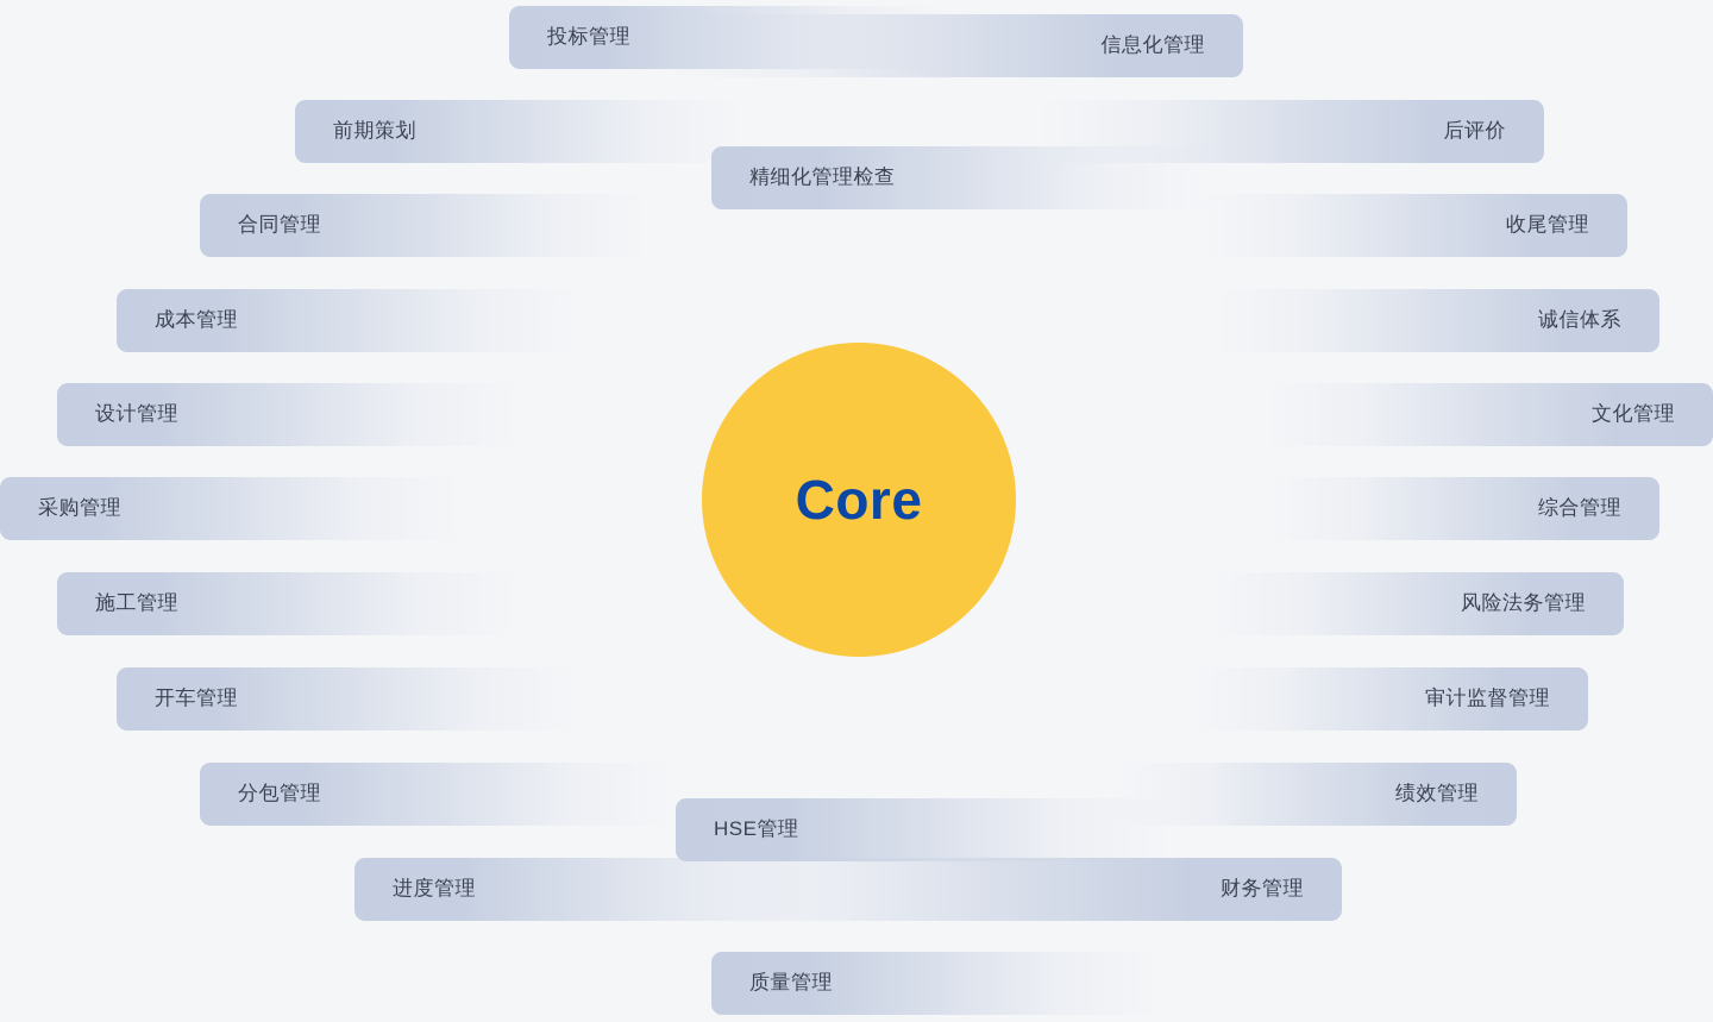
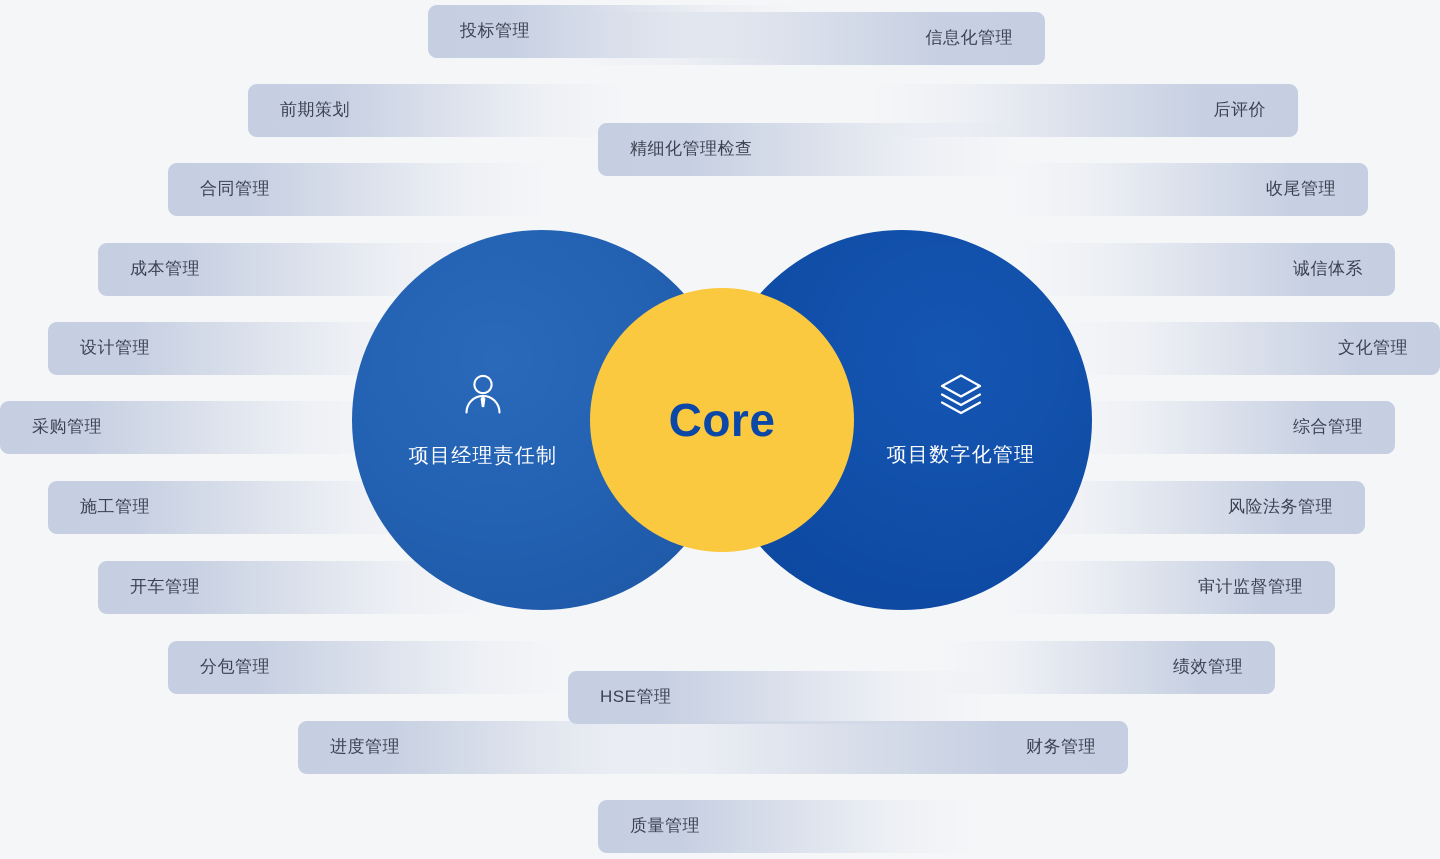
  投标管理
  前期策划
  合同管理
  精细化管理检查
  成本管理
  设计管理
  采购管理
  施工管理
  开车管理
  分包管理
  HSE管理
  进度管理
  质量管理
  信息化管理
  后评价
  收尾管理
  诚信体系
  文化管理
  综合管理
  风险法务管理
  审计监督管理
  绩效管理
  财务管理
+ 项目经理责任制
+ 项目数字化管理
  Core
